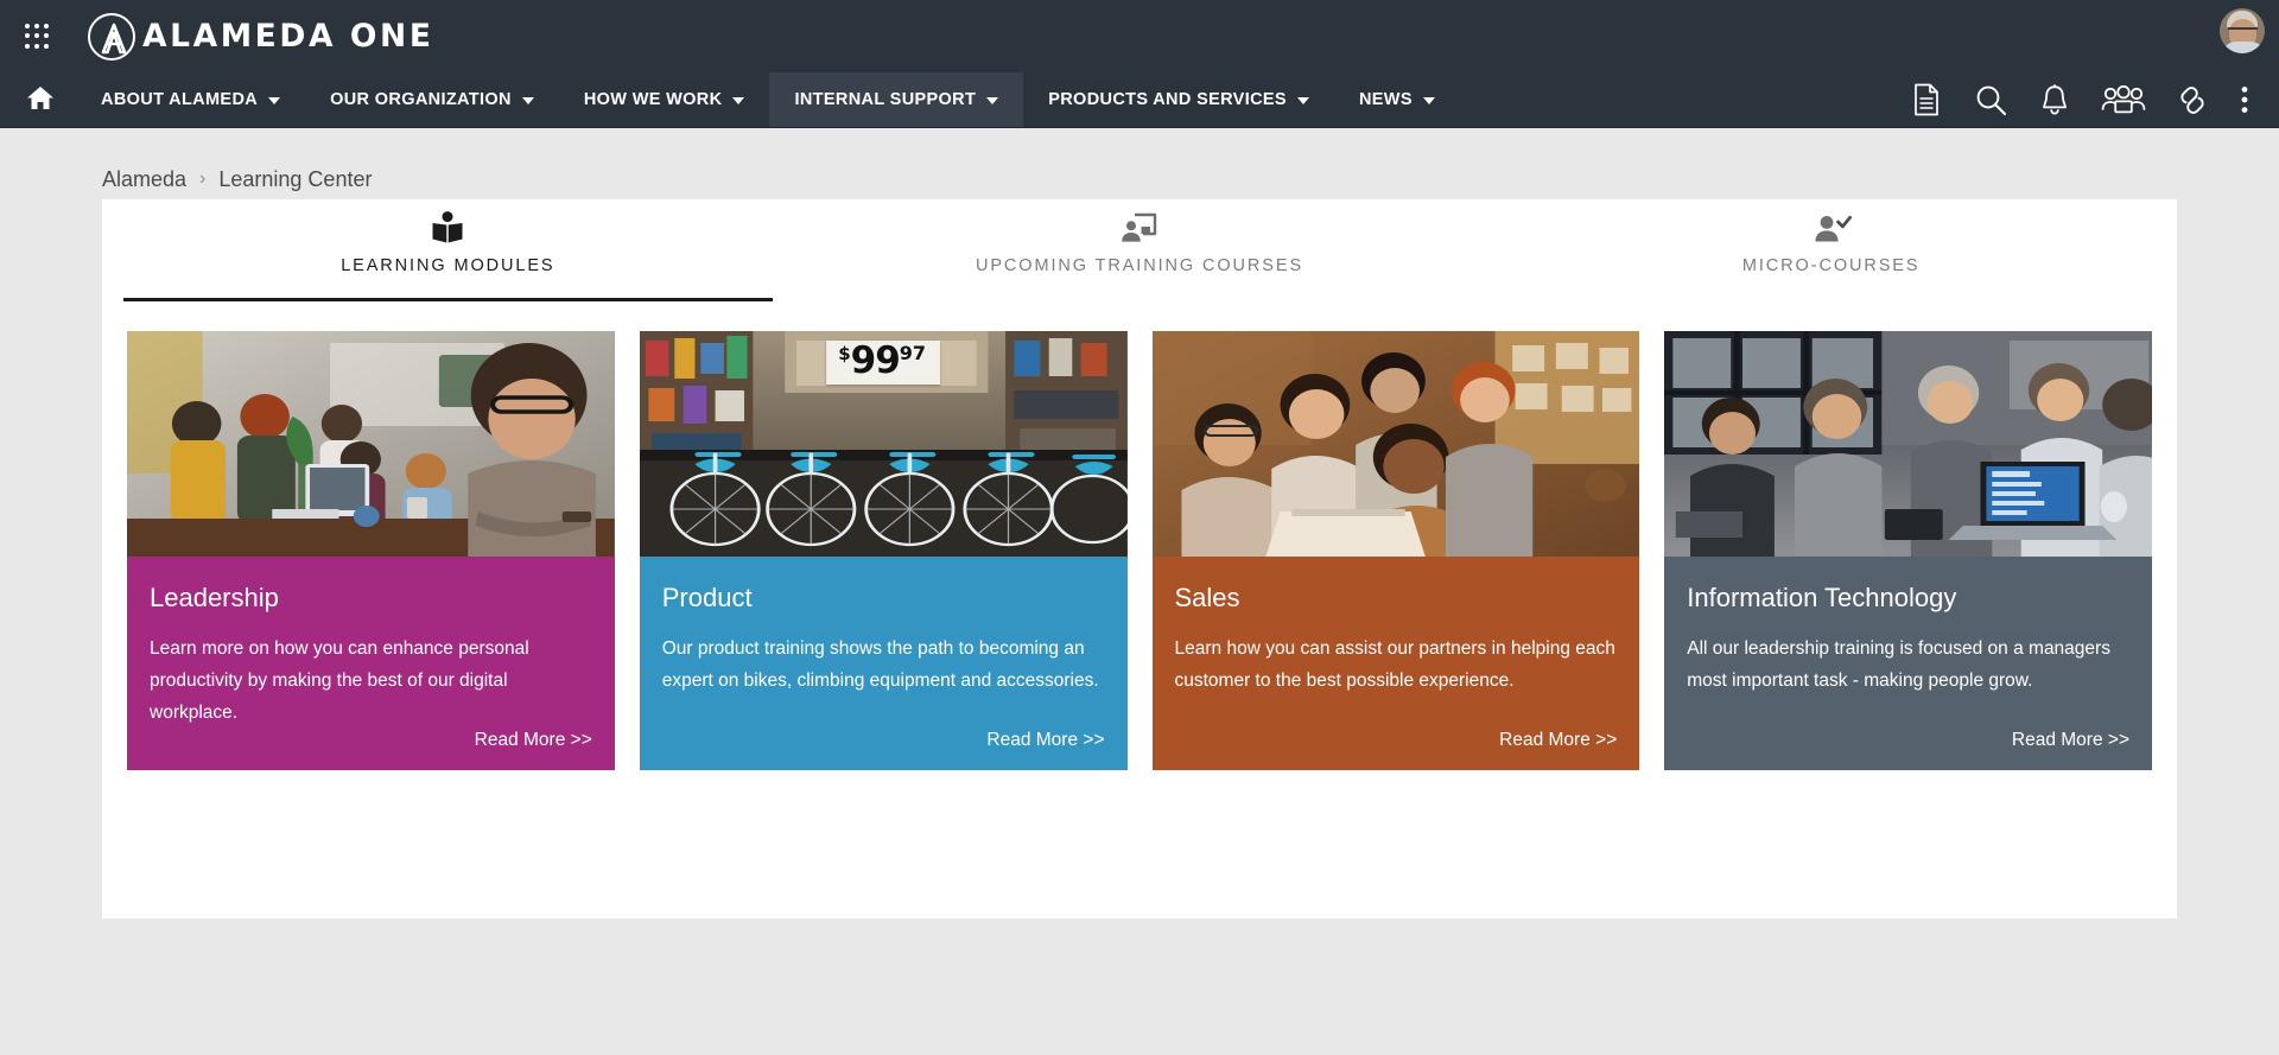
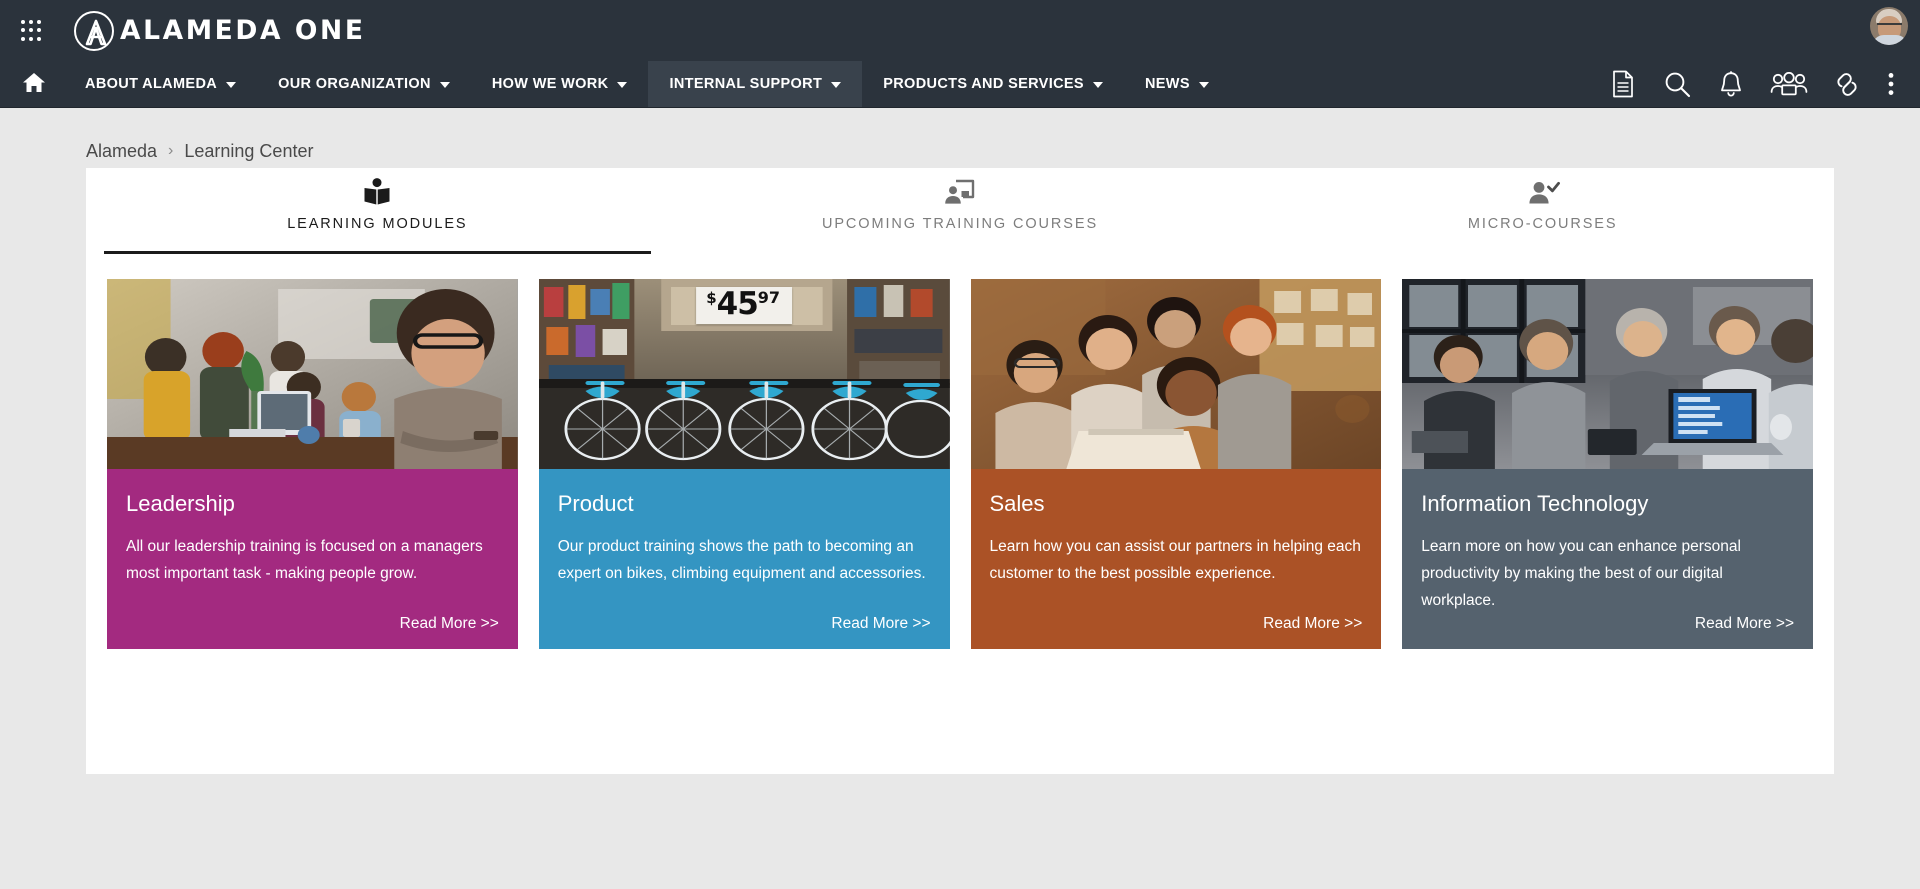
  ALAMEDA ONE
  ABOUT ALAMEDA
  OUR ORGANIZATION
  HOW WE WORK
  INTERNAL SUPPORT
  PRODUCTS AND SERVICES
  NEWS
  Alameda
  ›
  Learning Center
  LEARNING MODULES
  UPCOMING TRAINING COURSES
  MICRO-COURSES
  Leadership
- Learn more on how you can enhance personal productivity by making the best of our digital workplace.
+ All our leadership training is focused on a managers most important task - making people grow.
  Read More >>
- $9997
+ $4597
  Product
  Our product training shows the path to becoming an expert on bikes, climbing equipment and accessories.
  Read More >>
  Sales
  Learn how you can assist our partners in helping each customer to the best possible experience.
  Read More >>
  Information Technology
- All our leadership training is focused on a managers most important task - making people grow.
+ Learn more on how you can enhance personal productivity by making the best of our digital workplace.
  Read More >>
